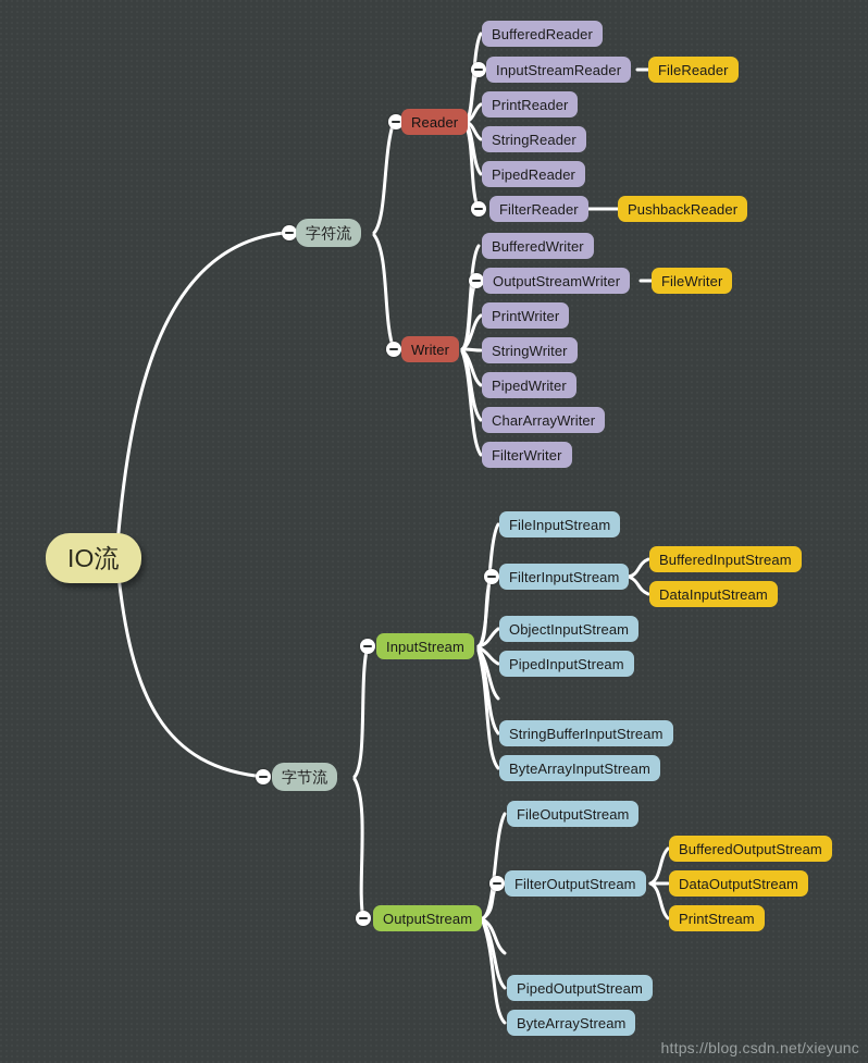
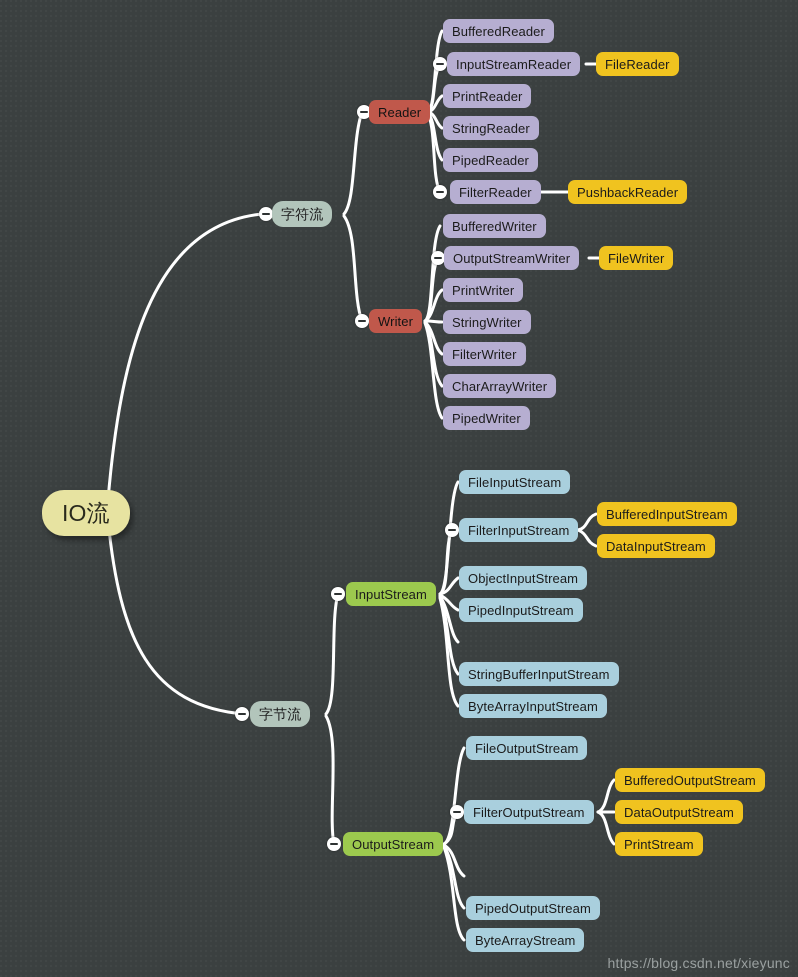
  IO流
  字符流
  Reader
  BufferedReader
  InputStreamReader
  FileReader
  PrintReader
  StringReader
  PipedReader
  FilterReader
  PushbackReader
  Writer
  BufferedWriter
  OutputStreamWriter
  FileWriter
  PrintWriter
  StringWriter
- PipedWriter
+ FilterWriter
  CharArrayWriter
- FilterWriter
+ PipedWriter
  字节流
  InputStream
  FileInputStream
  FilterInputStream
  BufferedInputStream
  DataInputStream
  ObjectInputStream
  PipedInputStream
  StringBufferInputStream
  ByteArrayInputStream
  OutputStream
  FileOutputStream
  FilterOutputStream
  BufferedOutputStream
  DataOutputStream
  PrintStream
  PipedOutputStream
  ByteArrayStream
  https://blog.csdn.net/xieyunc
